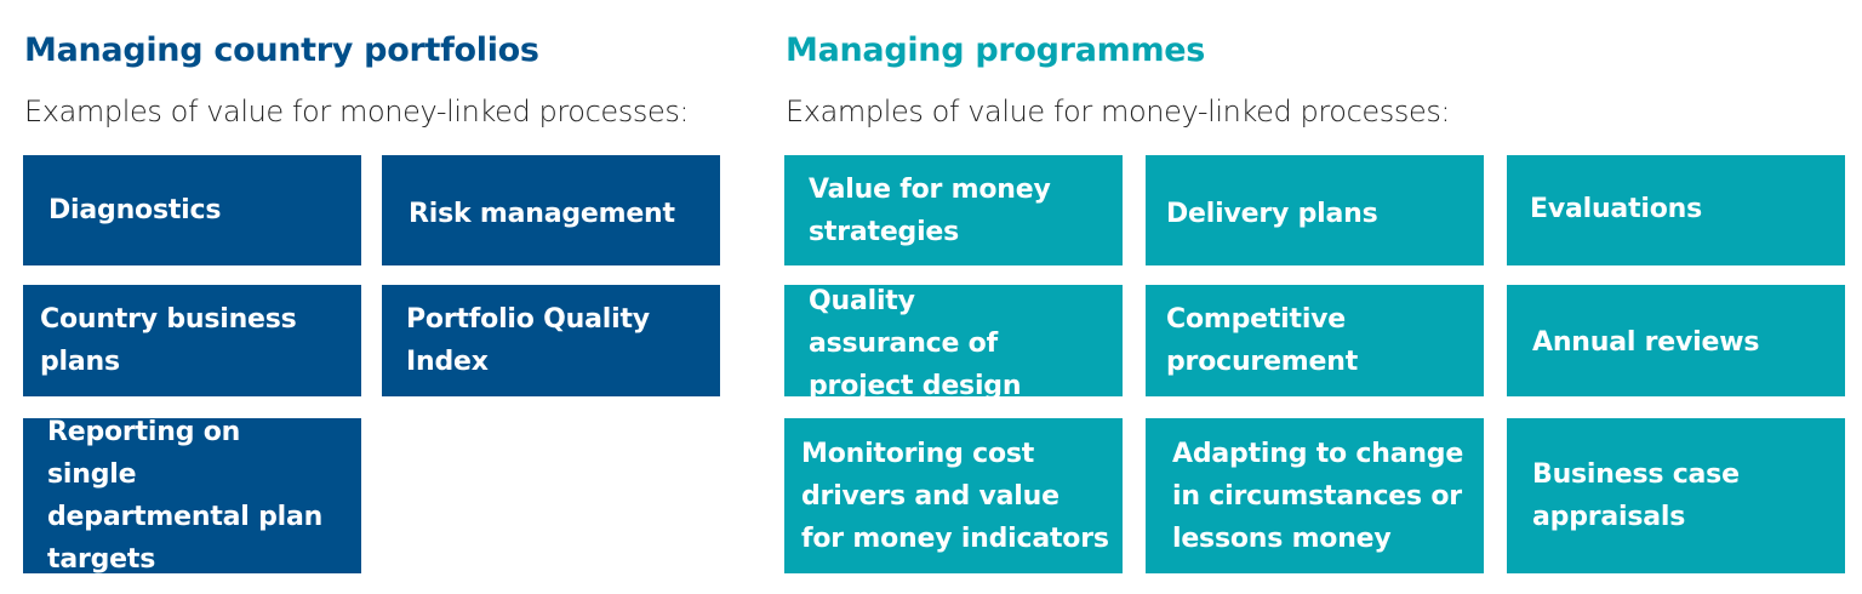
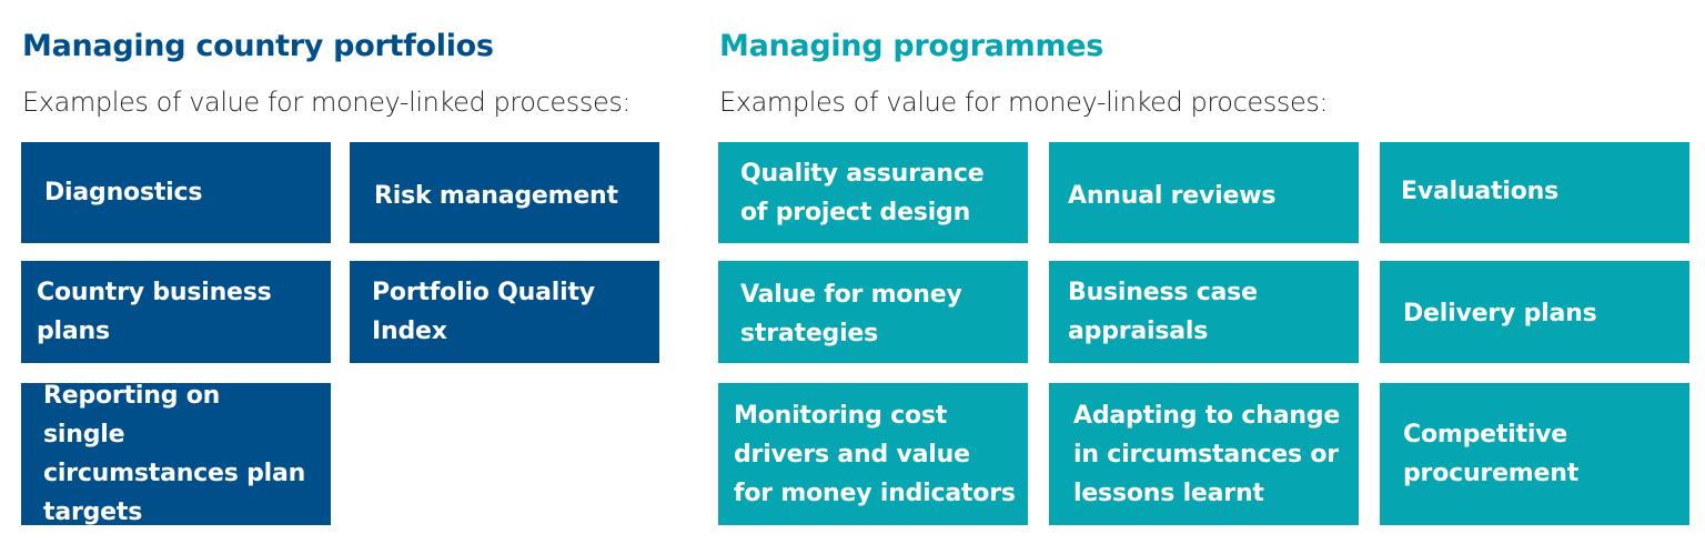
  Managing country portfolios
  Examples of value for money-linked processes:
  Diagnostics
  Risk management
  Country business plans
  Portfolio Quality Index
- Reporting on single departmental plan targets
+ Reporting on single circumstances plan targets
  Managing programmes
  Examples of value for money-linked processes:
- Value for money strategies
+ Quality assurance of project design
- Delivery plans
+ Annual reviews
  Evaluations
- Quality assurance of project design
+ Value for money strategies
- Competitive procurement
+ Business case appraisals
- Annual reviews
+ Delivery plans
  Monitoring cost drivers and value for money indicators
- Adapting to change in circumstances or lessons money
+ Adapting to change in circumstances or lessons learnt
- Business case appraisals
+ Competitive procurement
